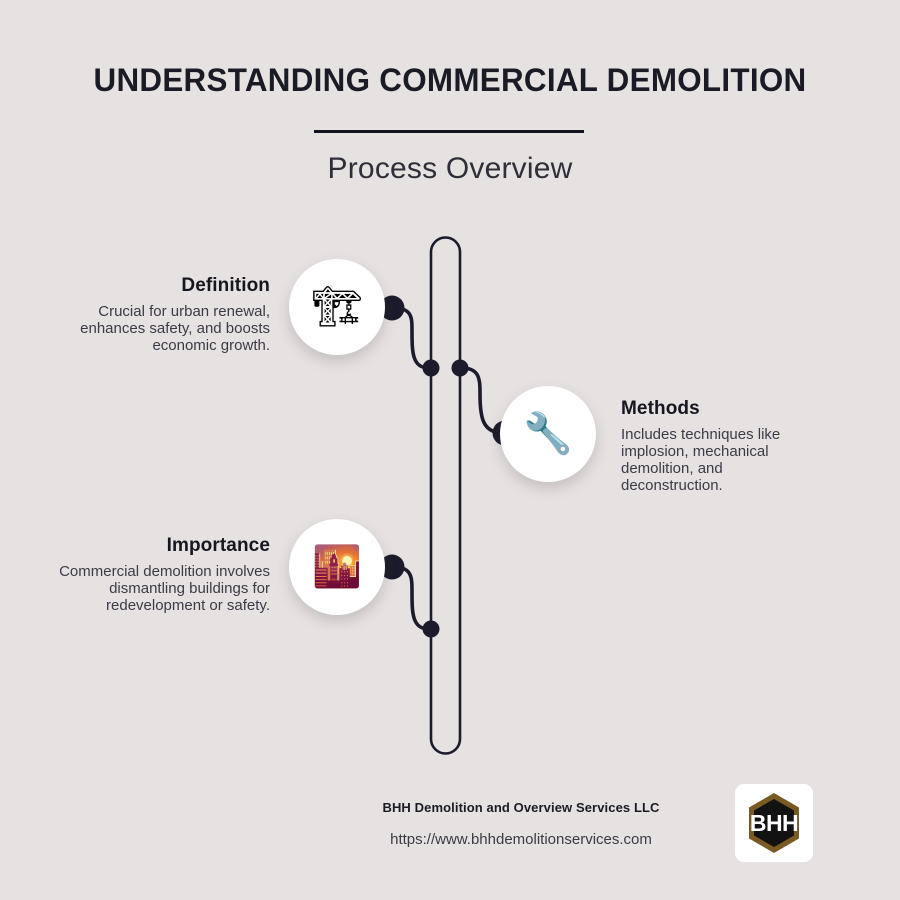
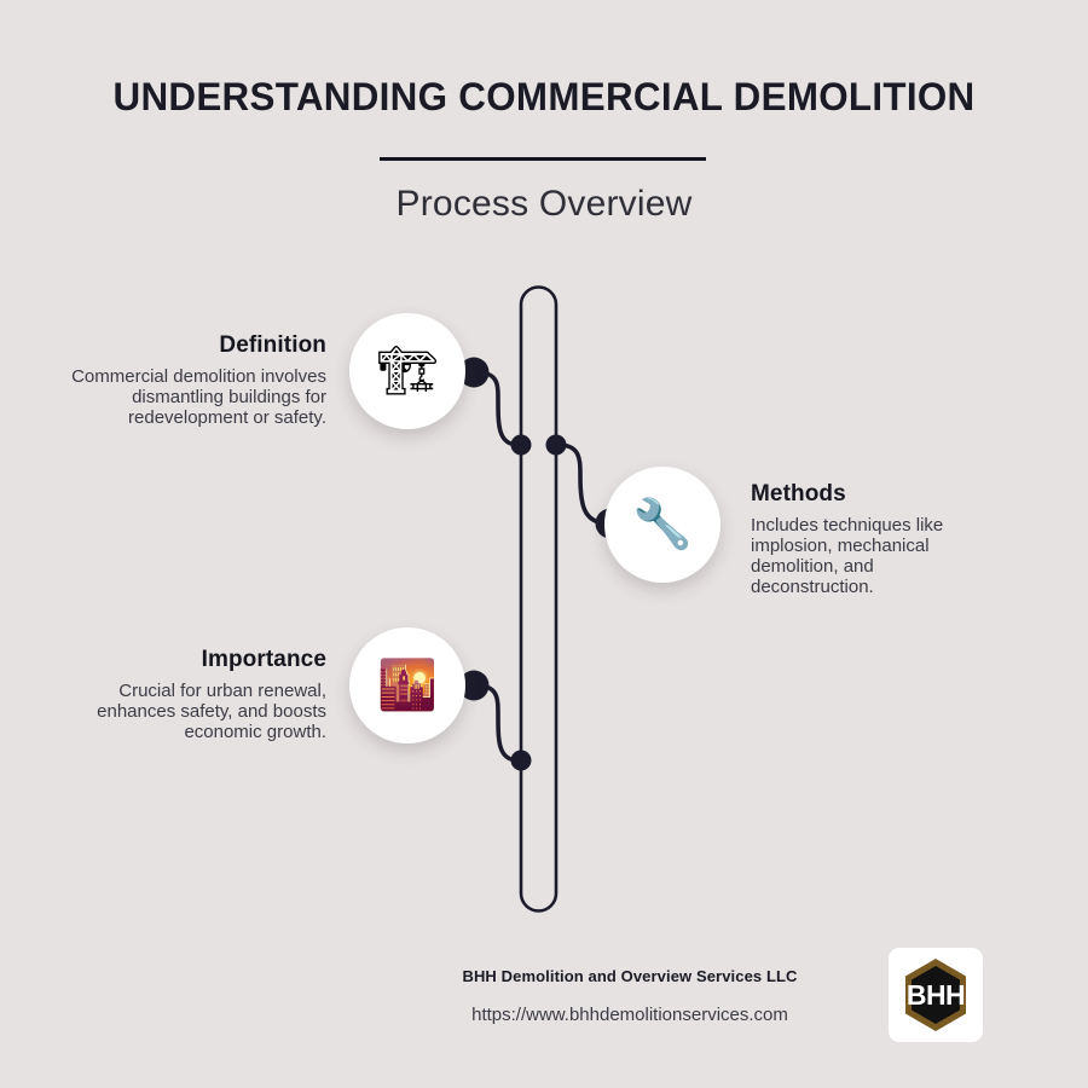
  UNDERSTANDING COMMERCIAL DEMOLITION
  Process Overview
  🏗
  🔧
  🌇
  Definition
- Crucial for urban renewal, enhances safety, and boosts economic growth.
+ Commercial demolition involves dismantling buildings for redevelopment or safety.
  Methods
  Includes techniques like implosion, mechanical demolition, and deconstruction.
  Importance
- Commercial demolition involves dismantling buildings for redevelopment or safety.
+ Crucial for urban renewal, enhances safety, and boosts economic growth.
  BHH Demolition and Overview Services LLC
  https://www.bhhdemolitionservices.com
  BHH
